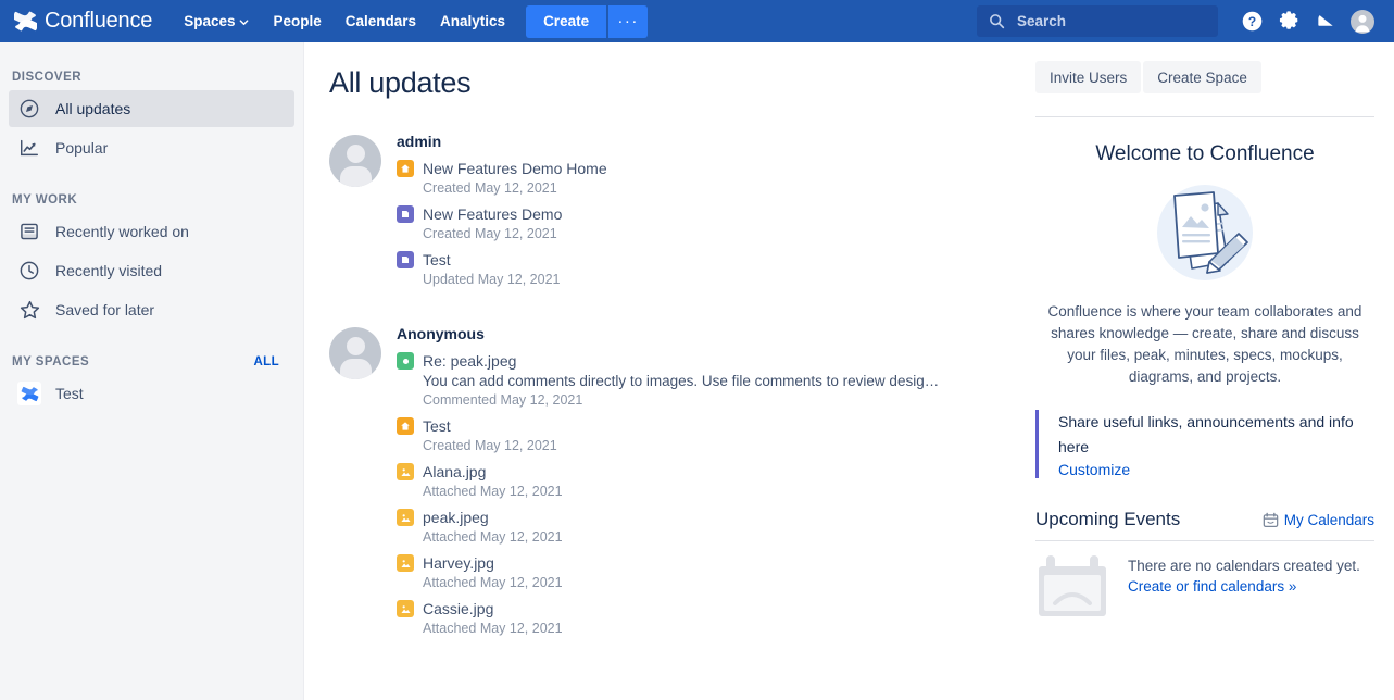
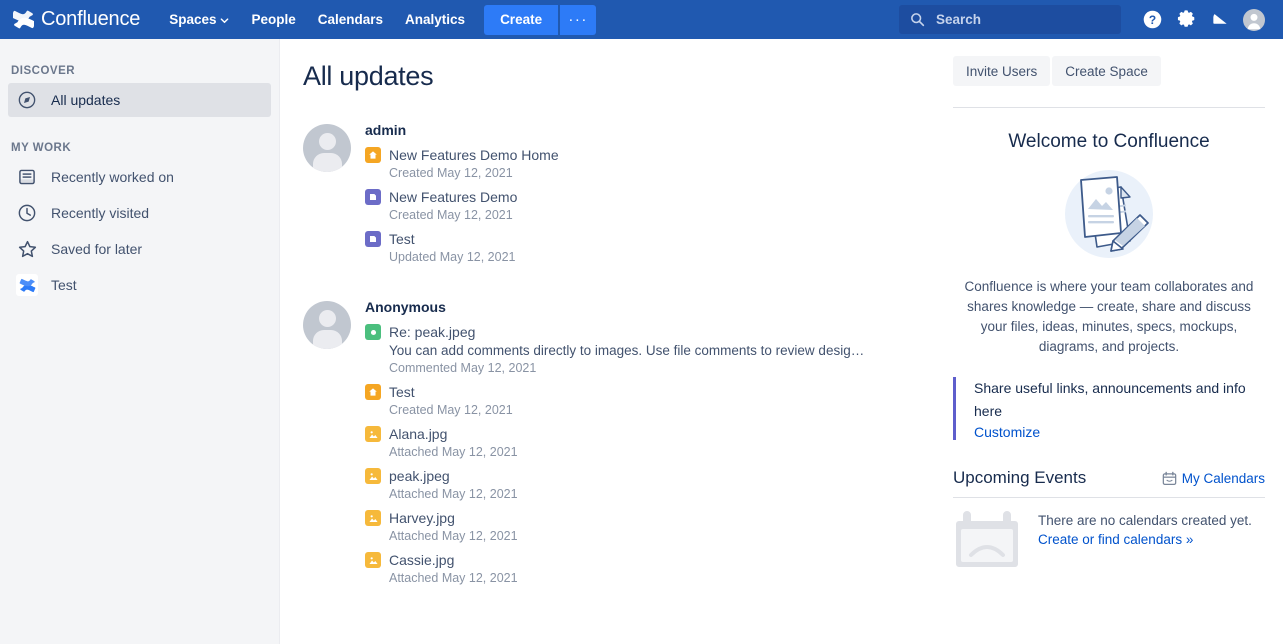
  Confluence
  Spaces
  People
  Calendars
  Analytics
  Create
  ···
  Search
  ?
  DISCOVER
  All updates
- Popular
  MY WORK
  Recently worked on
  Recently visited
  Saved for later
- MY SPACES
- ALL
  Test
  All updates
  admin
  New Features Demo Home
  Created May 12, 2021
  New Features Demo
  Created May 12, 2021
  Test
  Updated May 12, 2021
  Anonymous
  Re: peak.jpeg
  You can add comments directly to images. Use file comments to review desig…
  Commented May 12, 2021
  Test
  Created May 12, 2021
  Alana.jpg
  Attached May 12, 2021
  peak.jpeg
  Attached May 12, 2021
  Harvey.jpg
  Attached May 12, 2021
  Cassie.jpg
  Attached May 12, 2021
  Invite Users
  Create Space
  Welcome to Confluence
- Confluence is where your team collaborates and shares knowledge — create, share and discuss your files, peak, minutes, specs, mockups, diagrams, and projects.
+ Confluence is where your team collaborates and shares knowledge — create, share and discuss your files, ideas, minutes, specs, mockups, diagrams, and projects.
  Share useful links, announcements and info here
  Customize
  Upcoming Events
  My Calendars
  There are no calendars created yet.
  Create or find calendars »
